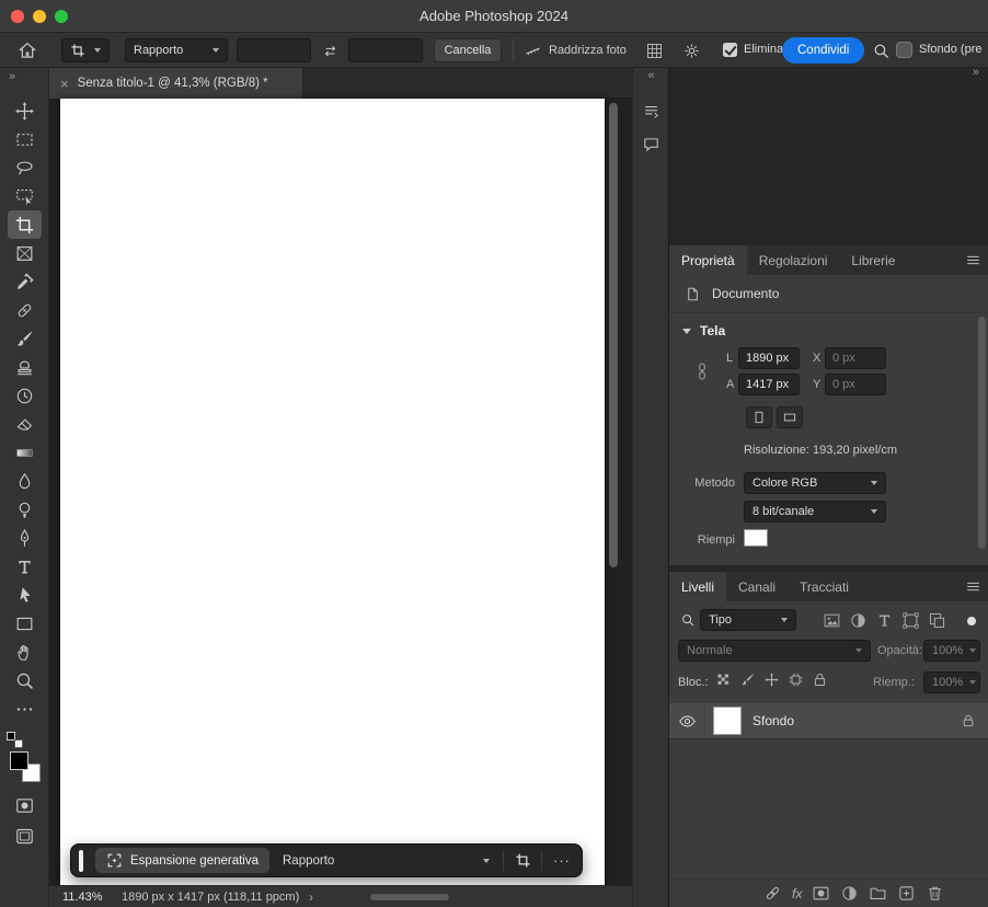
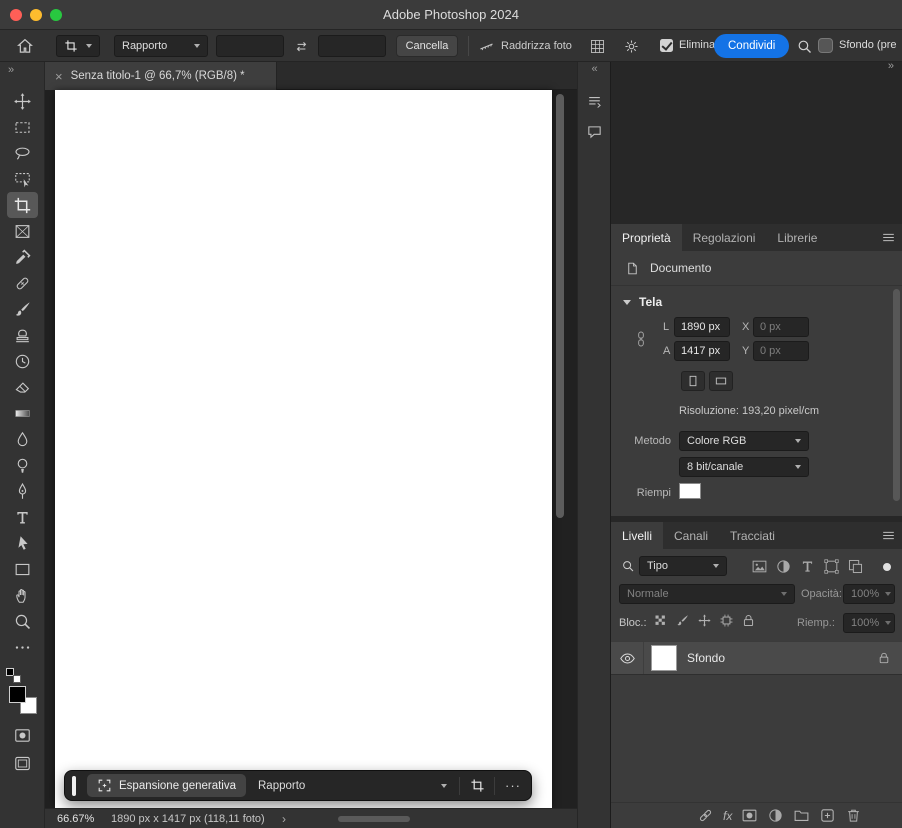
  Adobe Photoshop 2024
  Rapporto
  Cancella
  Raddrizza foto
  Elimina
  Condividi
  Sfondo (pre
  »
  ×
- Senza titolo-1 @ 41,3% (RGB/8) *
+ Senza titolo-1 @ 66,7% (RGB/8) *
  «
  »
  Proprietà
  Regolazioni
  Librerie
  Documento
  Tela
  L
  1890 px
  X
  0 px
  A
  1417 px
  Y
  0 px
  Risoluzione: 193,20 pixel/cm
  Metodo
  Colore RGB
  8 bit/canale
  Riempi
  Livelli
  Canali
  Tracciati
  Tipo
  Normale
  Opacità:
  100%
  Bloc.:
  Riemp.:
  100%
  Sfondo
  fx
  Espansione generativa
  Rapporto
  ···
- 11.43%
+ 66.67%
- 1890 px x 1417 px (118,11 ppcm)
+ 1890 px x 1417 px (118,11 foto)
  ›
